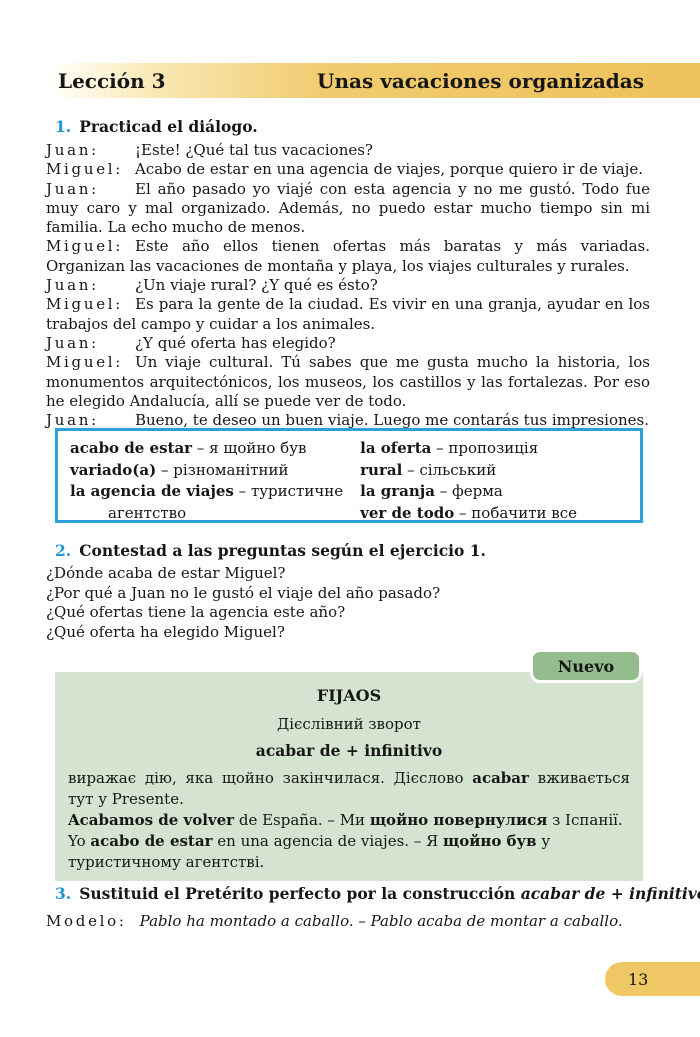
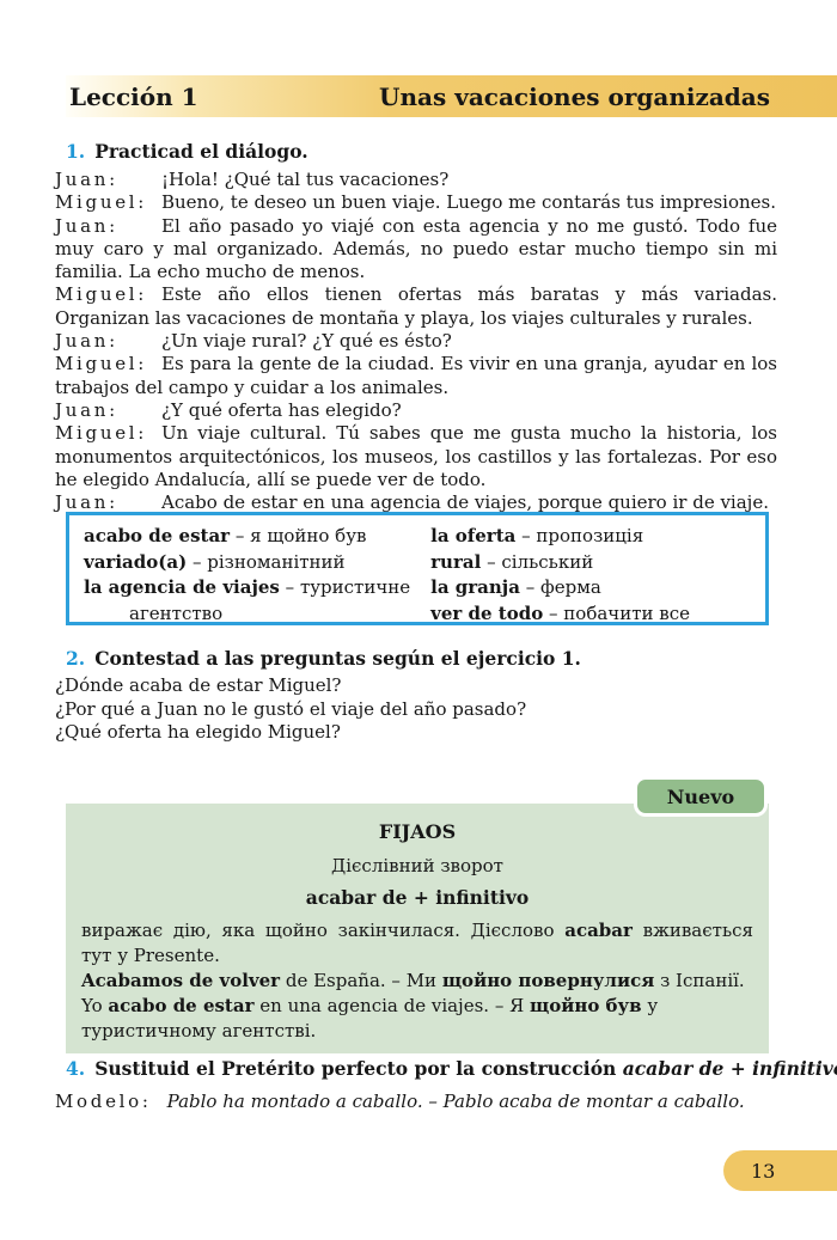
- Lección 3
+ Lección 1
  Unas vacaciones organizadas
  1. Practicad el diálogo.
- Juan: ¡Este! ¿Qué tal tus vacaciones?
+ Juan: ¡Hola! ¿Qué tal tus vacaciones?
- Miguel: Acabo de estar en una agencia de viajes, porque quiero ir de viaje.
+ Miguel: Bueno, te deseo un buen viaje. Luego me contarás tus impresiones.
  Juan: El año pasado yo viajé con esta agencia y no me gustó. Todo fue muy caro y mal organizado. Además, no puedo estar mucho tiempo sin mi familia. La echo mucho de menos.
  Miguel: Este año ellos tienen ofertas más baratas y más variadas. Organizan las vacaciones de montaña y playa, los viajes culturales y rurales.
  Juan: ¿Un viaje rural? ¿Y qué es ésto?
  Miguel: Es para la gente de la ciudad. Es vivir en una granja, ayudar en los trabajos del campo y cuidar a los animales.
  Juan: ¿Y qué oferta has elegido?
  Miguel: Un viaje cultural. Tú sabes que me gusta mucho la historia, los monumentos arquitectónicos, los museos, los castillos y las fortalezas. Por eso he elegido Andalucía, allí se puede ver de todo.
- Juan: Bueno, te deseo un buen viaje. Luego me contarás tus impresiones.
+ Juan: Acabo de estar en una agencia de viajes, porque quiero ir de viaje.
  acabo de estar – я щойно був
  variado(a) – різноманітний
  la agencia de viajes – туристичне агентство
  la oferta – пропозиція
  rural – сільський
  la granja – ферма
  ver de todo – побачити все
  2. Contestad a las preguntas según el ejercicio 1.
  ¿Dónde acaba de estar Miguel?
  ¿Por qué a Juan no le gustó el viaje del año pasado?
- ¿Qué ofertas tiene la agencia este año?
  ¿Qué oferta ha elegido Miguel?
  Nuevo
  FIJAOS
  Дієслівний зворот
  acabar de + infinitivo
  виражає дію, яка щойно закінчилася. Дієслово acabar вживається тут у Presente.
  Acabamos de volver de España. – Ми щойно повернулися з Іспанії.
  Yo acabo de estar en una agencia de viajes. – Я щойно був у туристичному агентстві.
- 3. Sustituid el Pretérito perfecto por la construcción acabar de + infinitiv
+ 4. Sustituid el Pretérito perfecto por la construcción acabar de + infinitiv
  Modelo: Pablo ha montado a caballo. – Pablo acaba de montar a caballo.
  13
